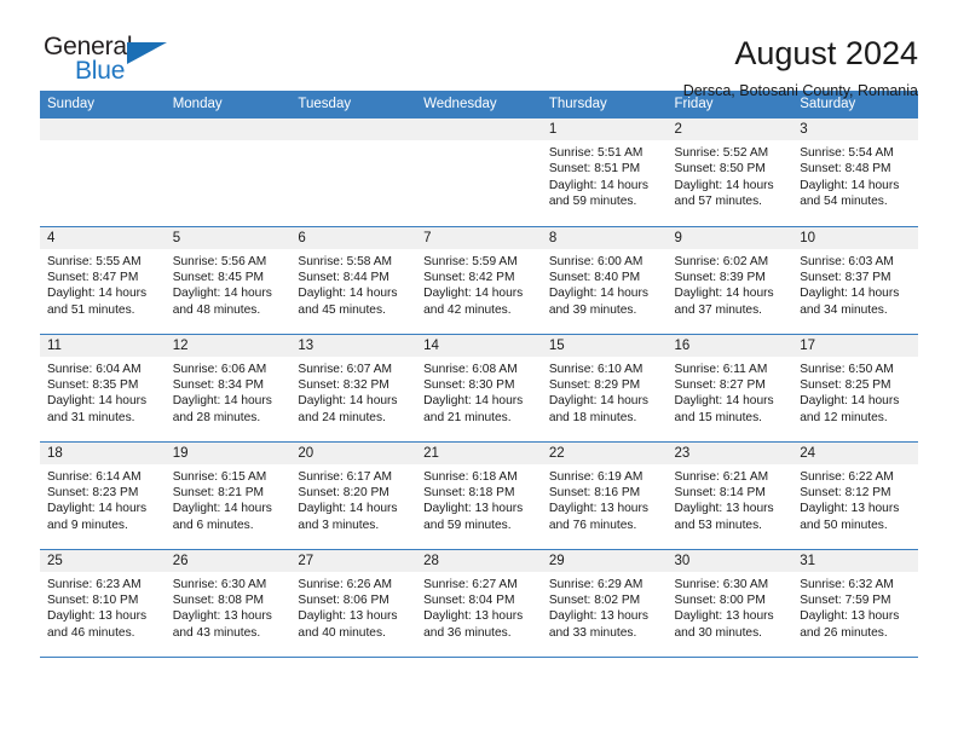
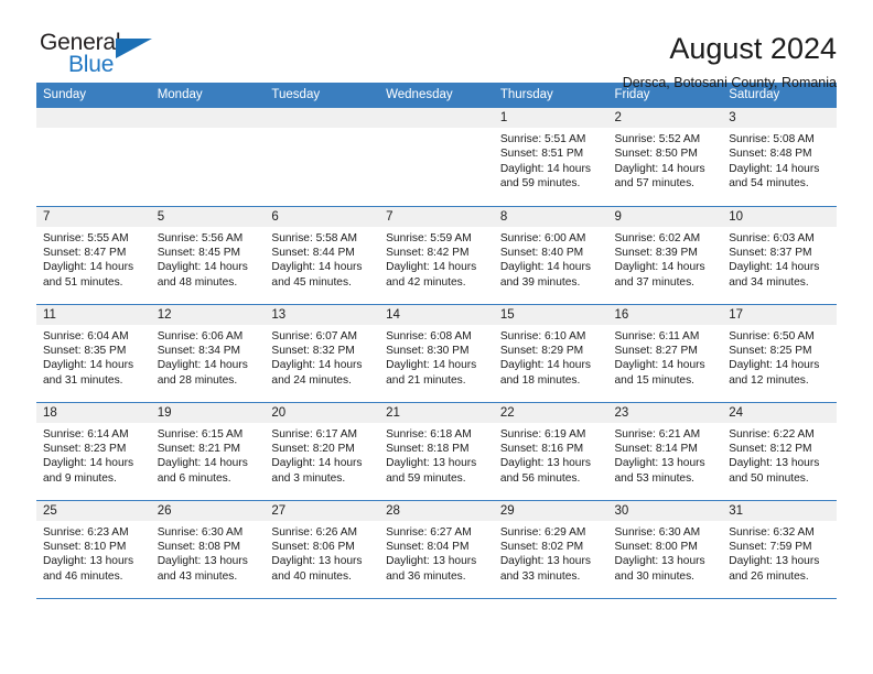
  General
  Blue
  August 2024
  Dersca, Botosani County, Romania
  Sunday	Monday	Tuesday	Wednesday	Thursday	Friday	Saturday
- 				1Sunrise: 5:51 AMSunset: 8:51 PMDaylight: 14 hoursand 59 minutes.	2Sunrise: 5:52 AMSunset: 8:50 PMDaylight: 14 hoursand 57 minutes.	3Sunrise: 5:54 AMSunset: 8:48 PMDaylight: 14 hoursand 54 minutes.
+ 				1Sunrise: 5:51 AMSunset: 8:51 PMDaylight: 14 hoursand 59 minutes.	2Sunrise: 5:52 AMSunset: 8:50 PMDaylight: 14 hoursand 57 minutes.	3Sunrise: 5:08 AMSunset: 8:48 PMDaylight: 14 hoursand 54 minutes.
- 4Sunrise: 5:55 AMSunset: 8:47 PMDaylight: 14 hoursand 51 minutes.	5Sunrise: 5:56 AMSunset: 8:45 PMDaylight: 14 hoursand 48 minutes.	6Sunrise: 5:58 AMSunset: 8:44 PMDaylight: 14 hoursand 45 minutes.	7Sunrise: 5:59 AMSunset: 8:42 PMDaylight: 14 hoursand 42 minutes.	8Sunrise: 6:00 AMSunset: 8:40 PMDaylight: 14 hoursand 39 minutes.	9Sunrise: 6:02 AMSunset: 8:39 PMDaylight: 14 hoursand 37 minutes.	10Sunrise: 6:03 AMSunset: 8:37 PMDaylight: 14 hoursand 34 minutes.
+ 7Sunrise: 5:55 AMSunset: 8:47 PMDaylight: 14 hoursand 51 minutes.	5Sunrise: 5:56 AMSunset: 8:45 PMDaylight: 14 hoursand 48 minutes.	6Sunrise: 5:58 AMSunset: 8:44 PMDaylight: 14 hoursand 45 minutes.	7Sunrise: 5:59 AMSunset: 8:42 PMDaylight: 14 hoursand 42 minutes.	8Sunrise: 6:00 AMSunset: 8:40 PMDaylight: 14 hoursand 39 minutes.	9Sunrise: 6:02 AMSunset: 8:39 PMDaylight: 14 hoursand 37 minutes.	10Sunrise: 6:03 AMSunset: 8:37 PMDaylight: 14 hoursand 34 minutes.
  11Sunrise: 6:04 AMSunset: 8:35 PMDaylight: 14 hoursand 31 minutes.	12Sunrise: 6:06 AMSunset: 8:34 PMDaylight: 14 hoursand 28 minutes.	13Sunrise: 6:07 AMSunset: 8:32 PMDaylight: 14 hoursand 24 minutes.	14Sunrise: 6:08 AMSunset: 8:30 PMDaylight: 14 hoursand 21 minutes.	15Sunrise: 6:10 AMSunset: 8:29 PMDaylight: 14 hoursand 18 minutes.	16Sunrise: 6:11 AMSunset: 8:27 PMDaylight: 14 hoursand 15 minutes.	17Sunrise: 6:50 AMSunset: 8:25 PMDaylight: 14 hoursand 12 minutes.
- 18Sunrise: 6:14 AMSunset: 8:23 PMDaylight: 14 hoursand 9 minutes.	19Sunrise: 6:15 AMSunset: 8:21 PMDaylight: 14 hoursand 6 minutes.	20Sunrise: 6:17 AMSunset: 8:20 PMDaylight: 14 hoursand 3 minutes.	21Sunrise: 6:18 AMSunset: 8:18 PMDaylight: 13 hoursand 59 minutes.	22Sunrise: 6:19 AMSunset: 8:16 PMDaylight: 13 hoursand 76 minutes.	23Sunrise: 6:21 AMSunset: 8:14 PMDaylight: 13 hoursand 53 minutes.	24Sunrise: 6:22 AMSunset: 8:12 PMDaylight: 13 hoursand 50 minutes.
+ 18Sunrise: 6:14 AMSunset: 8:23 PMDaylight: 14 hoursand 9 minutes.	19Sunrise: 6:15 AMSunset: 8:21 PMDaylight: 14 hoursand 6 minutes.	20Sunrise: 6:17 AMSunset: 8:20 PMDaylight: 14 hoursand 3 minutes.	21Sunrise: 6:18 AMSunset: 8:18 PMDaylight: 13 hoursand 59 minutes.	22Sunrise: 6:19 AMSunset: 8:16 PMDaylight: 13 hoursand 56 minutes.	23Sunrise: 6:21 AMSunset: 8:14 PMDaylight: 13 hoursand 53 minutes.	24Sunrise: 6:22 AMSunset: 8:12 PMDaylight: 13 hoursand 50 minutes.
  25Sunrise: 6:23 AMSunset: 8:10 PMDaylight: 13 hoursand 46 minutes.	26Sunrise: 6:30 AMSunset: 8:08 PMDaylight: 13 hoursand 43 minutes.	27Sunrise: 6:26 AMSunset: 8:06 PMDaylight: 13 hoursand 40 minutes.	28Sunrise: 6:27 AMSunset: 8:04 PMDaylight: 13 hoursand 36 minutes.	29Sunrise: 6:29 AMSunset: 8:02 PMDaylight: 13 hoursand 33 minutes.	30Sunrise: 6:30 AMSunset: 8:00 PMDaylight: 13 hoursand 30 minutes.	31Sunrise: 6:32 AMSunset: 7:59 PMDaylight: 13 hoursand 26 minutes.
